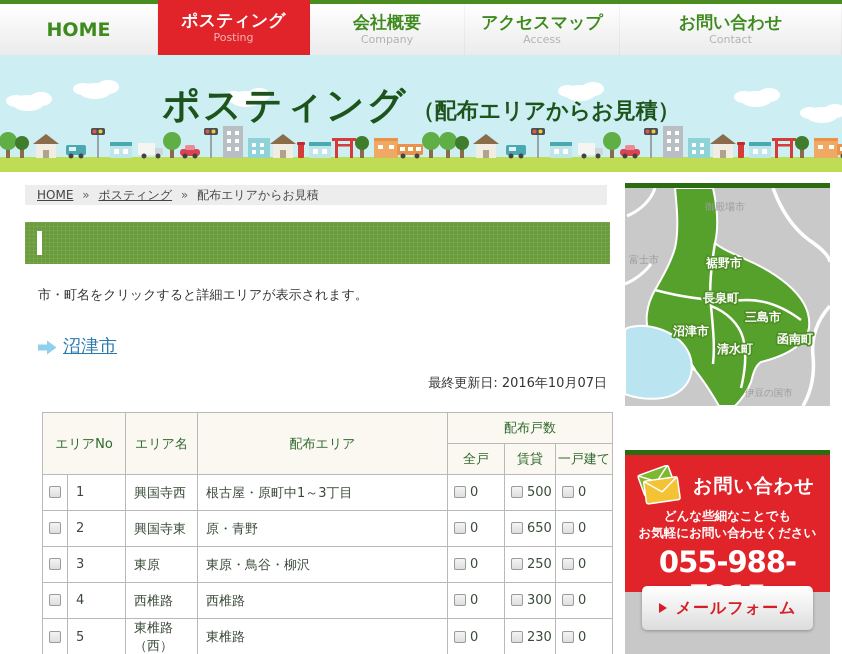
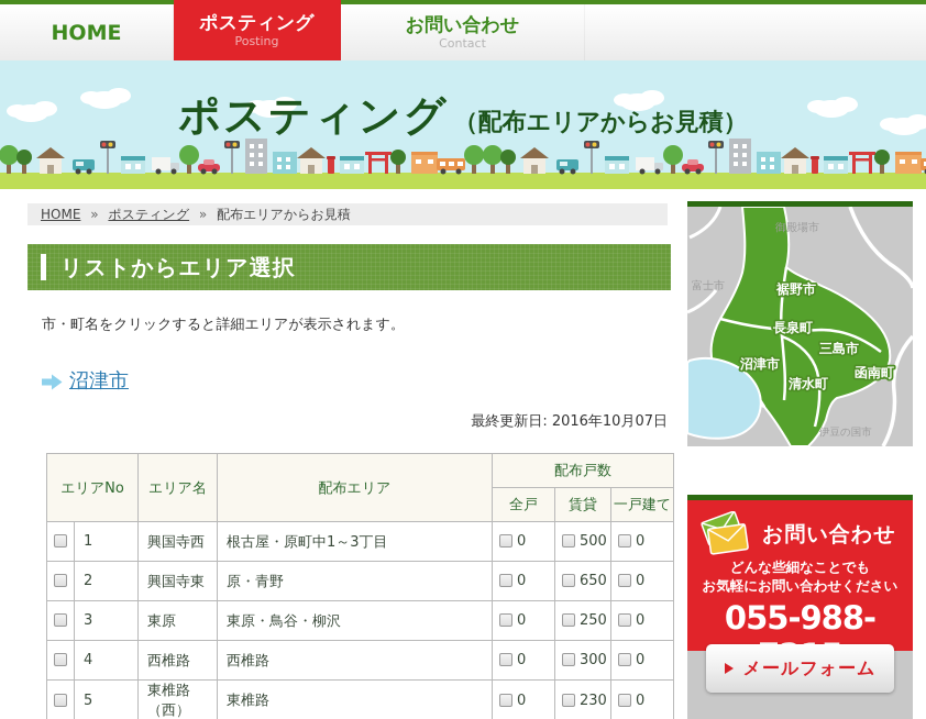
  HOME
  ポスティング
  Posting
- 会社概要
- Company
- アクセスマップ
- Access
  お問い合わせ
  Contact
  ポスティング （配布エリアからお見積）
  HOME » ポスティング » 配布エリアからお見積
+ リストからエリア選択
  市・町名をクリックすると詳細エリアが表示されます。
  沼津市
  最終更新日: 2016年10月07日
  エリアNo	エリア名	配布エリア	配布戸数
  全戸	賃貸	一戸建て
  	1	興国寺西	根古屋・原町中1～3丁目	0	500	0
  	2	興国寺東	原・青野	0	650	0
  	3	東原	東原・鳥谷・柳沢	0	250	0
  	4	西椎路	西椎路	0	300	0
  	5	東椎路（西）	東椎路	0	230	0
  御殿場市
  富士市
  伊豆の国市
  裾野市
  長泉町
  三島市
  沼津市
  清水町
  函南町
  お問い合わせ
  どんな些細なことでも
  お気軽にお問い合わせください
  メールフォーム
